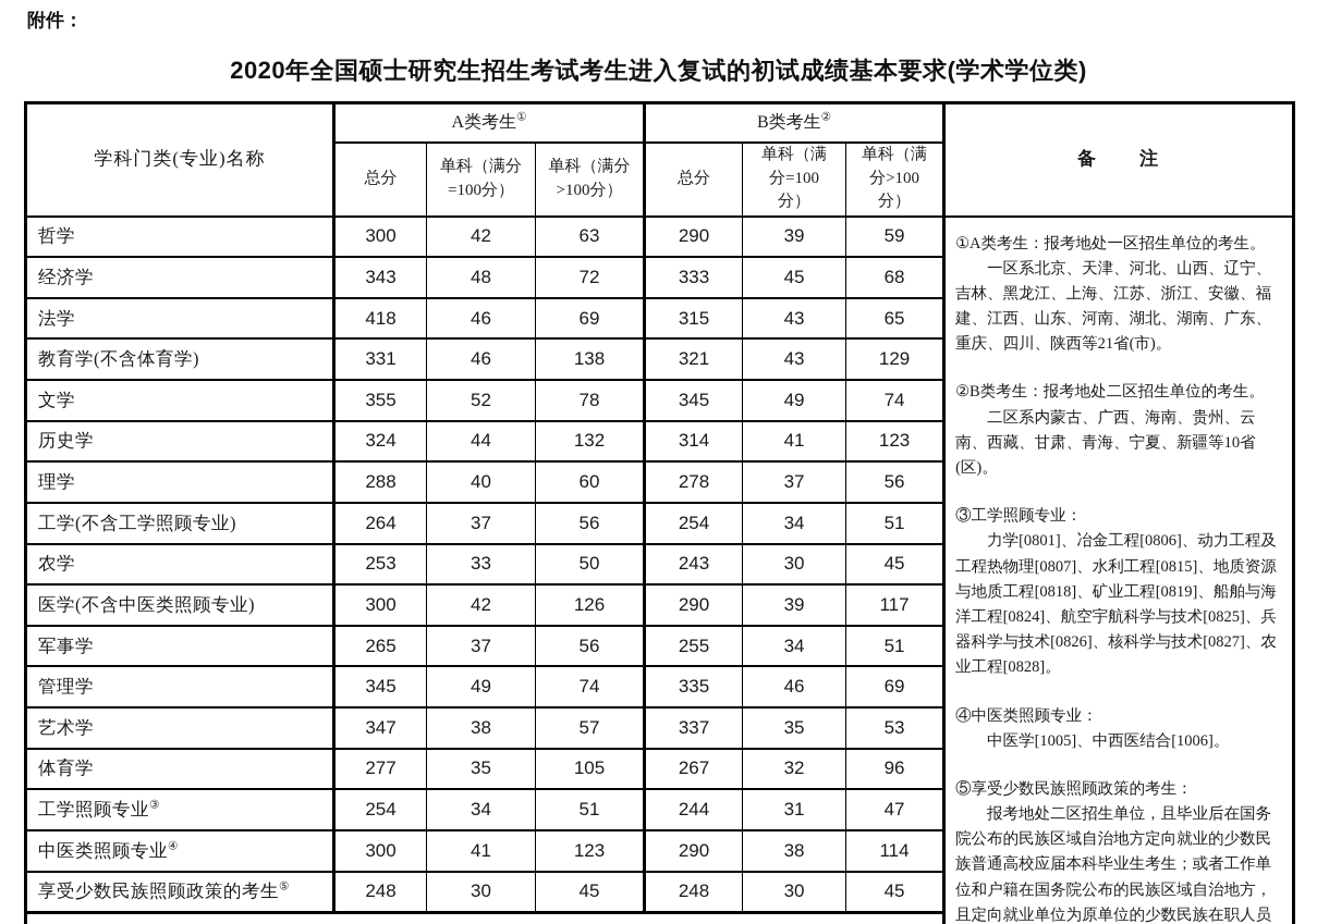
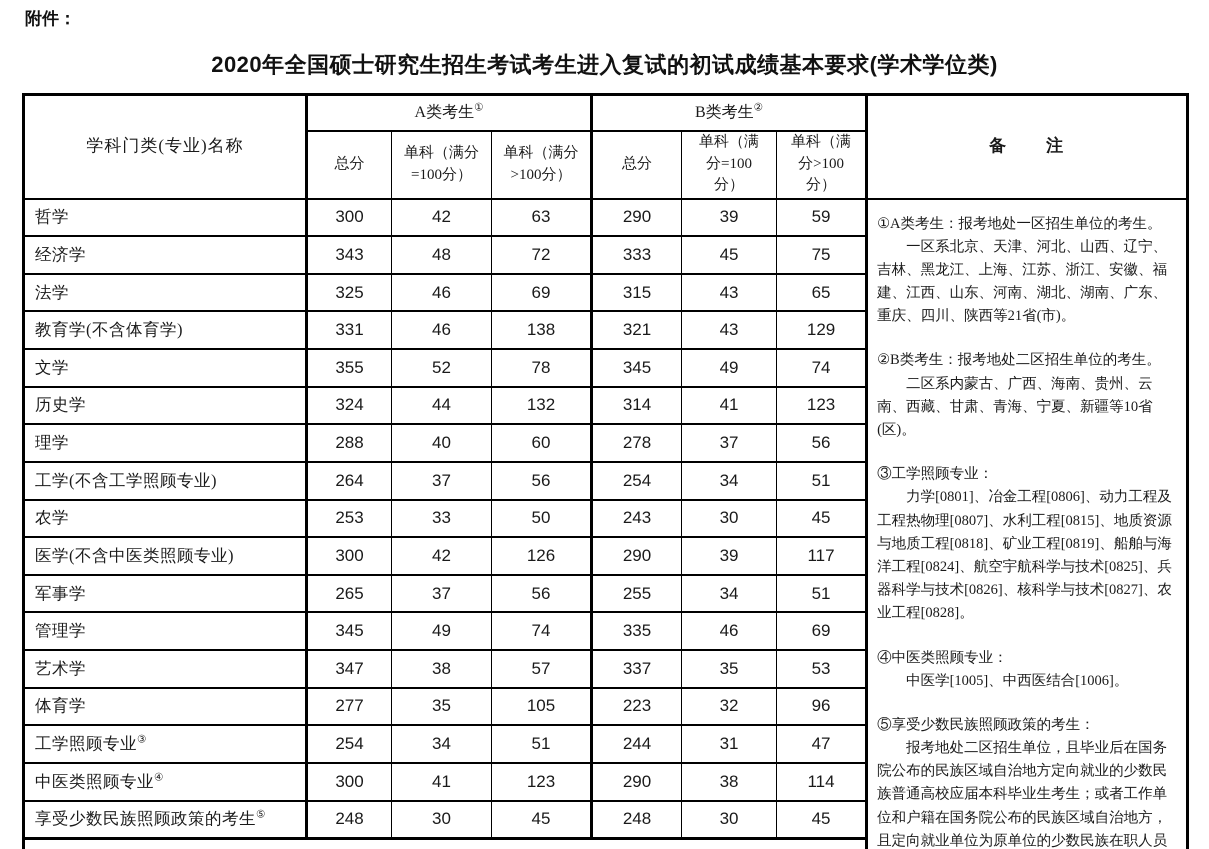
  附件：
  2020年全国硕士研究生招生考试考生进入复试的初试成绩基本要求(学术学位类)
  学科门类(专业)名称	A类考生①	B类考生②	备 注
  总分	单科（满分=100分）	单科（满分>100分）	总分	单科（满分=100分）	单科（满分>100分）
  哲学	300	42	63	290	39	59	①A类考生：报考地处一区招生单位的考生。 一区系北京、天津、河北、山西、辽宁、吉林、黑龙江、上海、江苏、浙江、安徽、福建、江西、山东、河南、湖北、湖南、广东、重庆、四川、陕西等21省(市)。 ②B类考生：报考地处二区招生单位的考生。 二区系内蒙古、广西、海南、贵州、云南、西藏、甘肃、青海、宁夏、新疆等10省(区)。 ③工学照顾专业： 力学[0801]、冶金工程[0806]、动力工程及工程热物理[0807]、水利工程[0815]、地质资源与地质工程[0818]、矿业工程[0819]、船舶与海洋工程[0824]、航空宇航科学与技术[0825]、兵器科学与技术[0826]、核科学与技术[0827]、农业工程[0828]。 ④中医类照顾专业： 中医学[1005]、中西医结合[1006]。 ⑤享受少数民族照顾政策的考生： 报考地处二区招生单位，且毕业后在国务院公布的民族区域自治地方定向就业的少数民族普通高校应届本科毕业生考生；或者工作单位和户籍在国务院公布的民族区域自治地方，且定向就业单位为原单位的少数民族在职人员
- 经济学	343	48	72	333	45	68
+ 经济学	343	48	72	333	45	75
- 法学	418	46	69	315	43	65
+ 法学	325	46	69	315	43	65
  教育学(不含体育学)	331	46	138	321	43	129
  文学	355	52	78	345	49	74
  历史学	324	44	132	314	41	123
  理学	288	40	60	278	37	56
  工学(不含工学照顾专业)	264	37	56	254	34	51
  农学	253	33	50	243	30	45
  医学(不含中医类照顾专业)	300	42	126	290	39	117
  军事学	265	37	56	255	34	51
  管理学	345	49	74	335	46	69
  艺术学	347	38	57	337	35	53
- 体育学	277	35	105	267	32	96
+ 体育学	277	35	105	223	32	96
  工学照顾专业③	254	34	51	244	31	47
  中医类照顾专业④	300	41	123	290	38	114
  享受少数民族照顾政策的考生⑤	248	30	45	248	30	45
